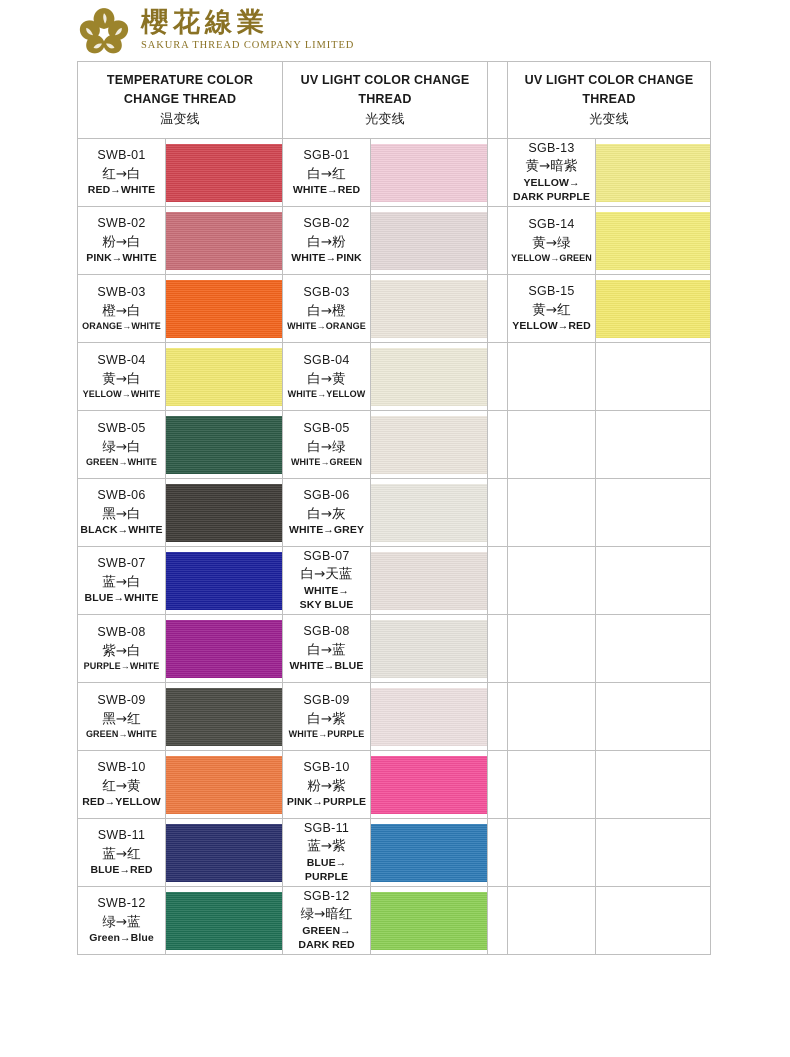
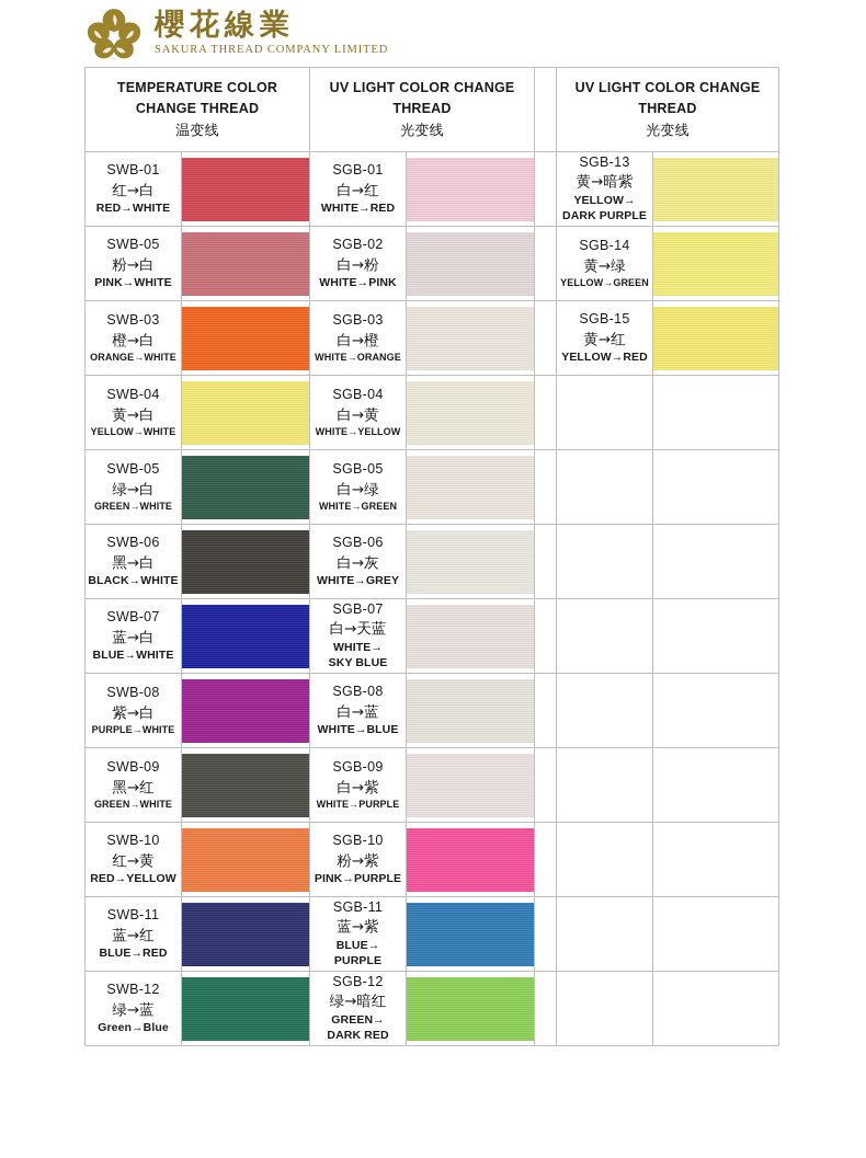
  櫻花線業
  SAKURA THREAD COMPANY LIMITED
  TEMPERATURE COLOR CHANGE THREAD 温变线	UV LIGHT COLOR CHANGE THREAD 光变线		UV LIGHT COLOR CHANGE THREAD 光变线
  SWB-01红→白RED→WHITE		SGB-01白→红WHITE→RED			SGB-13黄→暗紫YELLOW→DARK PURPLE
- SWB-02粉→白PINK→WHITE		SGB-02白→粉WHITE→PINK			SGB-14黄→绿YELLOW→GREEN
+ SWB-05粉→白PINK→WHITE		SGB-02白→粉WHITE→PINK			SGB-14黄→绿YELLOW→GREEN
  SWB-03橙→白ORANGE→WHITE		SGB-03白→橙WHITE→ORANGE			SGB-15黄→红YELLOW→RED
  SWB-04黄→白YELLOW→WHITE		SGB-04白→黄WHITE→YELLOW
  SWB-05绿→白GREEN→WHITE		SGB-05白→绿WHITE→GREEN
  SWB-06黑→白BLACK→WHITE		SGB-06白→灰WHITE→GREY
  SWB-07蓝→白BLUE→WHITE		SGB-07白→天蓝WHITE→SKY BLUE
  SWB-08紫→白PURPLE→WHITE		SGB-08白→蓝WHITE→BLUE
  SWB-09黑→红GREEN→WHITE		SGB-09白→紫WHITE→PURPLE
  SWB-10红→黄RED→YELLOW		SGB-10粉→紫PINK→PURPLE
  SWB-11蓝→红BLUE→RED		SGB-11蓝→紫BLUE→PURPLE
  SWB-12绿→蓝Green→Blue		SGB-12绿→暗红GREEN→DARK RED
